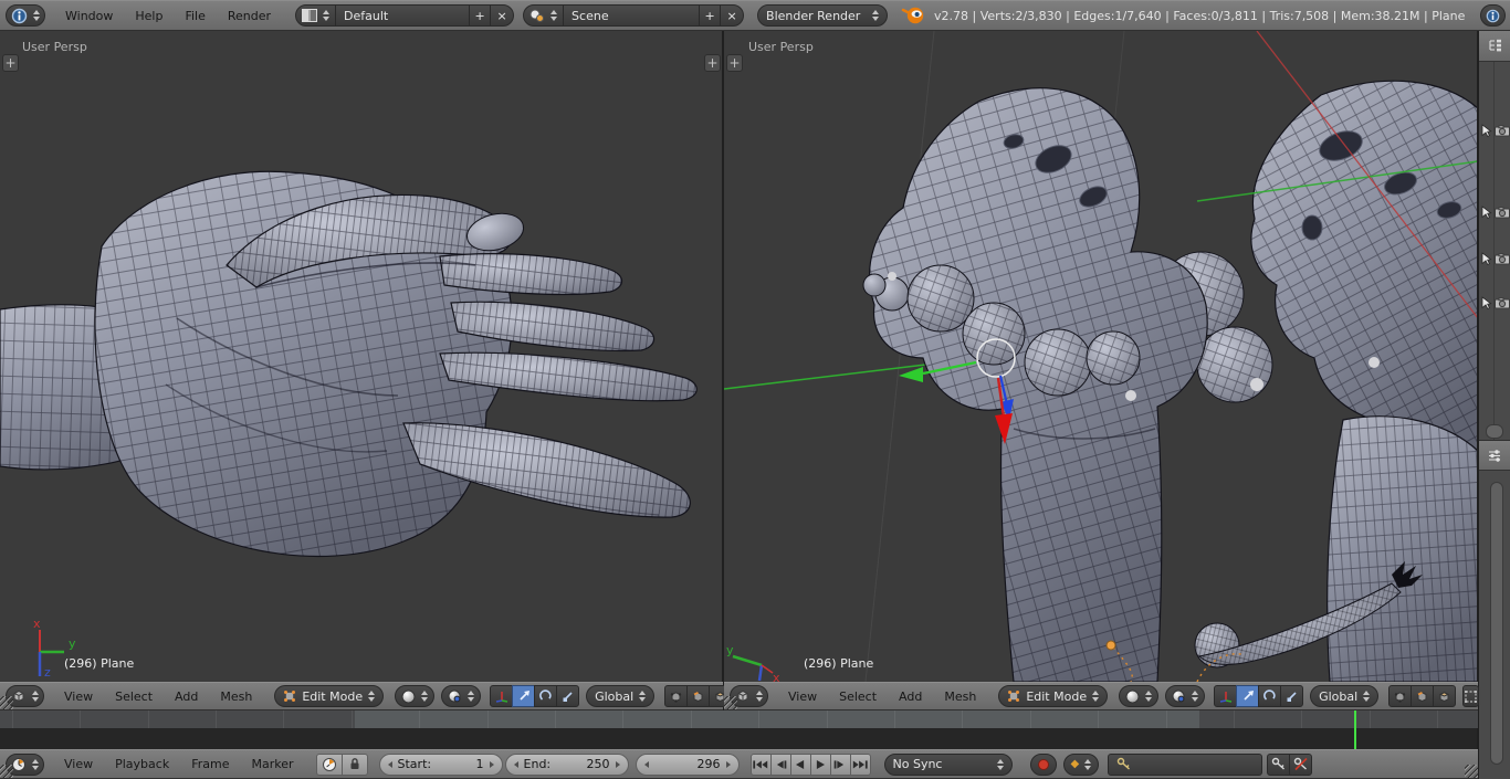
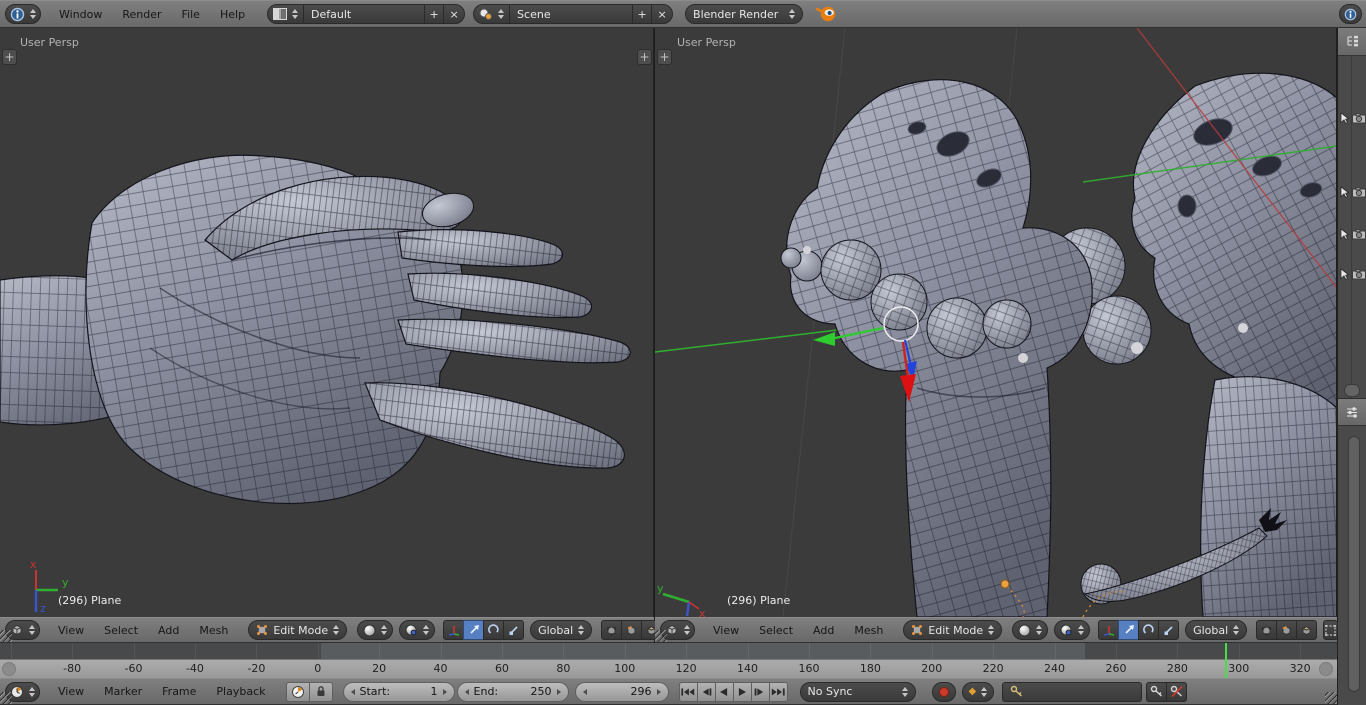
  Window
- Help
+ Render
  File
- Render
+ Help
  Default
  +
  ×
  Scene
  +
  ×
  Blender Render
- v2.78 | Verts:2/3,830 | Edges:1/7,640 | Faces:0/3,811 | Tris:7,508 | Mem:38.21M | Plane
  x
  y
  z
  User Persp
  (296) Plane
  +
  +
  y
  x
  User Persp
  (296) Plane
  +
  View
  Select
  Add
  Mesh
  Edit Mode
  Global
  View
  Select
  Add
  Mesh
  Edit Mode
  Global
+ -80
+ -60
+ -40
+ -20
+ 0
+ 20
+ 40
+ 60
+ 80
+ 100
+ 120
+ 140
+ 160
+ 180
+ 200
+ 220
+ 240
+ 260
+ 280
+ 300
+ 320
  View
- Playback
+ Marker
  Frame
- Marker
+ Playback
  Start:
  1
  End:
  250
  296
  No Sync
  ◆
